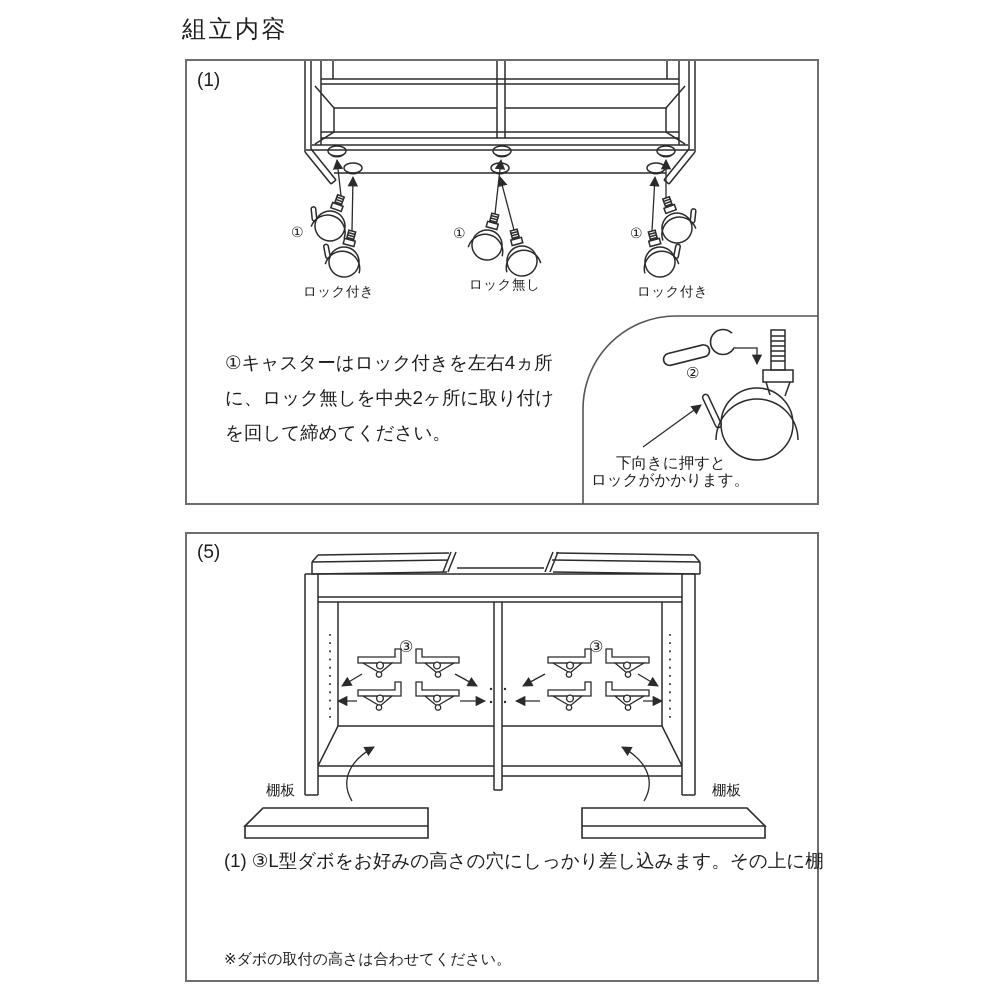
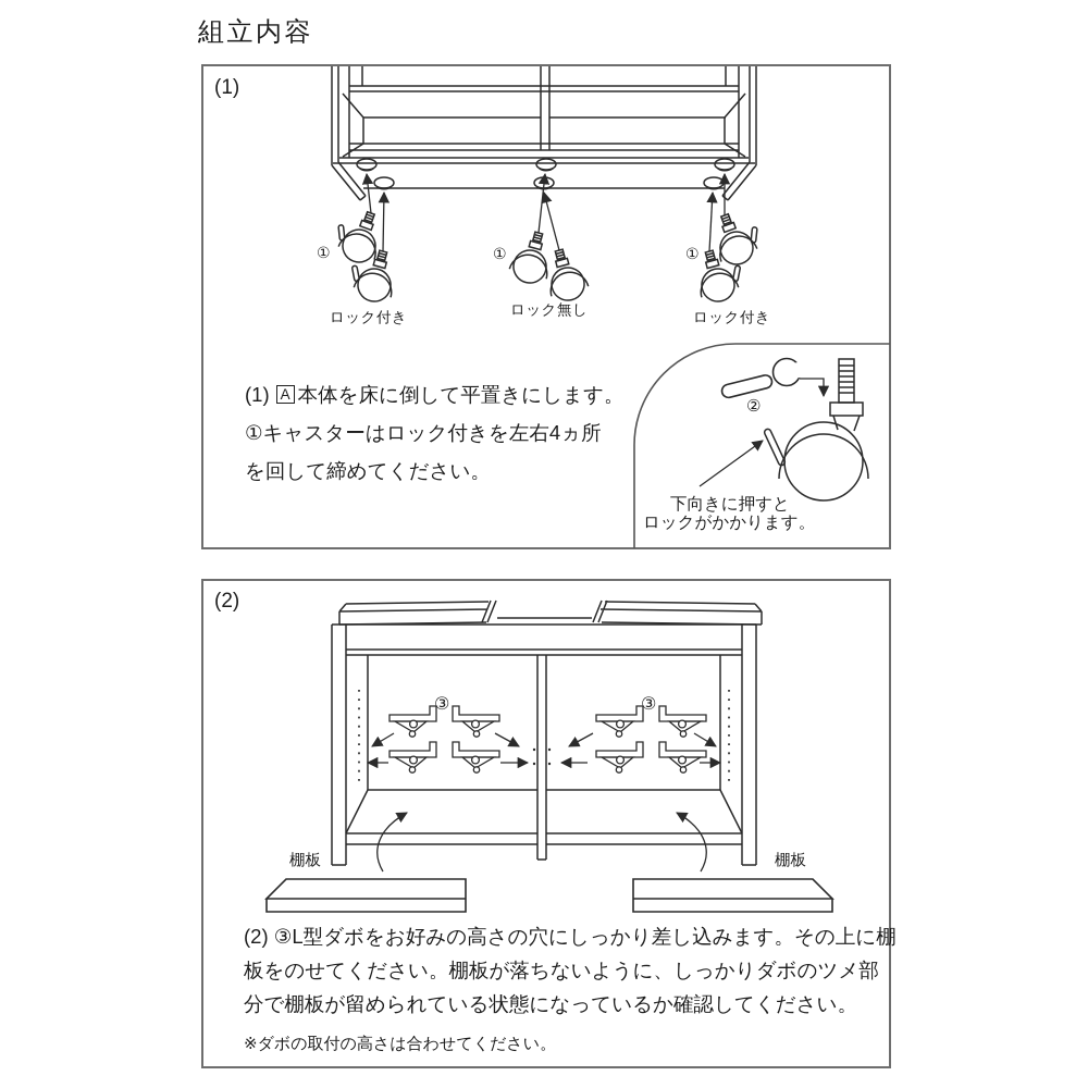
  組立内容
  (1)
- (5)
+ (2)
  ①
  ①
  ①
  ロック付き
  ロック無し
  ロック付き
+ (1) A 本体を床に倒して平置きにします。
  ①キャスターはロック付きを左右4ヵ所
- に、ロック無しを中央2ヶ所に取り付け
  を回して締めてください。
  ②
  下向きに押すと
  ロックがかかります。
  ③
  ③
  棚板
  棚板
- (1) ③L型ダボをお好みの高さの穴にしっかり差し込みます。その上に棚
+ (2) ③L型ダボをお好みの高さの穴にしっかり差し込みます。その上に棚
+ 板をのせてください。棚板が落ちないように、しっかりダボのツメ部
+ 分で棚板が留められている状態になっているか確認してください。
  ※ダボの取付の高さは合わせてください。
